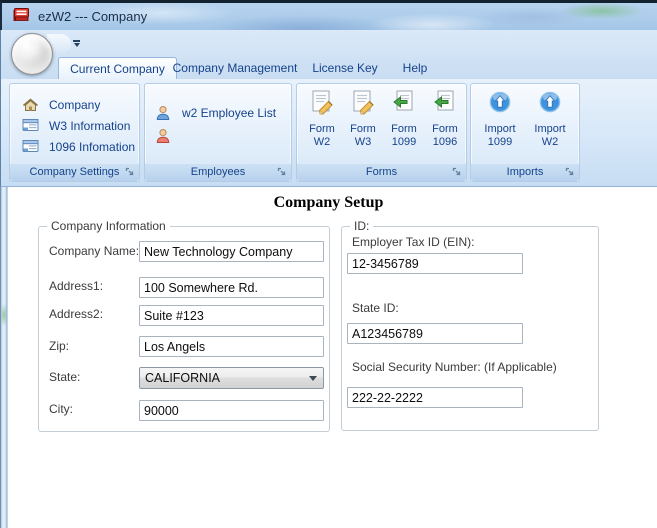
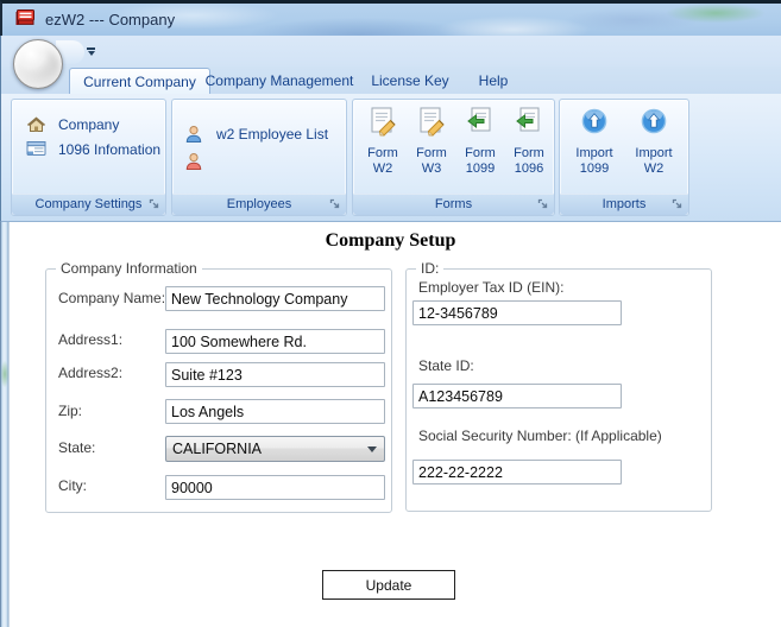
  ezW2 --- Company
  Current Company
  Company Management
  License Key
  Help
  Company
- W3 Information
  1096 Infomation
  Company Settings
  w2 Employee List
  Employees
  Form
  W2
  Form
  W3
  Form
  1099
  Form
  1096
  Forms
  Import
  1099
  Import
  W2
  Imports
  Company Setup
  Company Information
  Company Name:
  New Technology Company
  Address1:
  100 Somewhere Rd.
  Address2:
  Suite #123
  Zip:
  Los Angels
  State:
  CALIFORNIA
  City:
  90000
  ID:
  Employer Tax ID (EIN):
  12-3456789
  State ID:
  A123456789
  Social Security Number: (If Applicable)
  222-22-2222
+ Update
